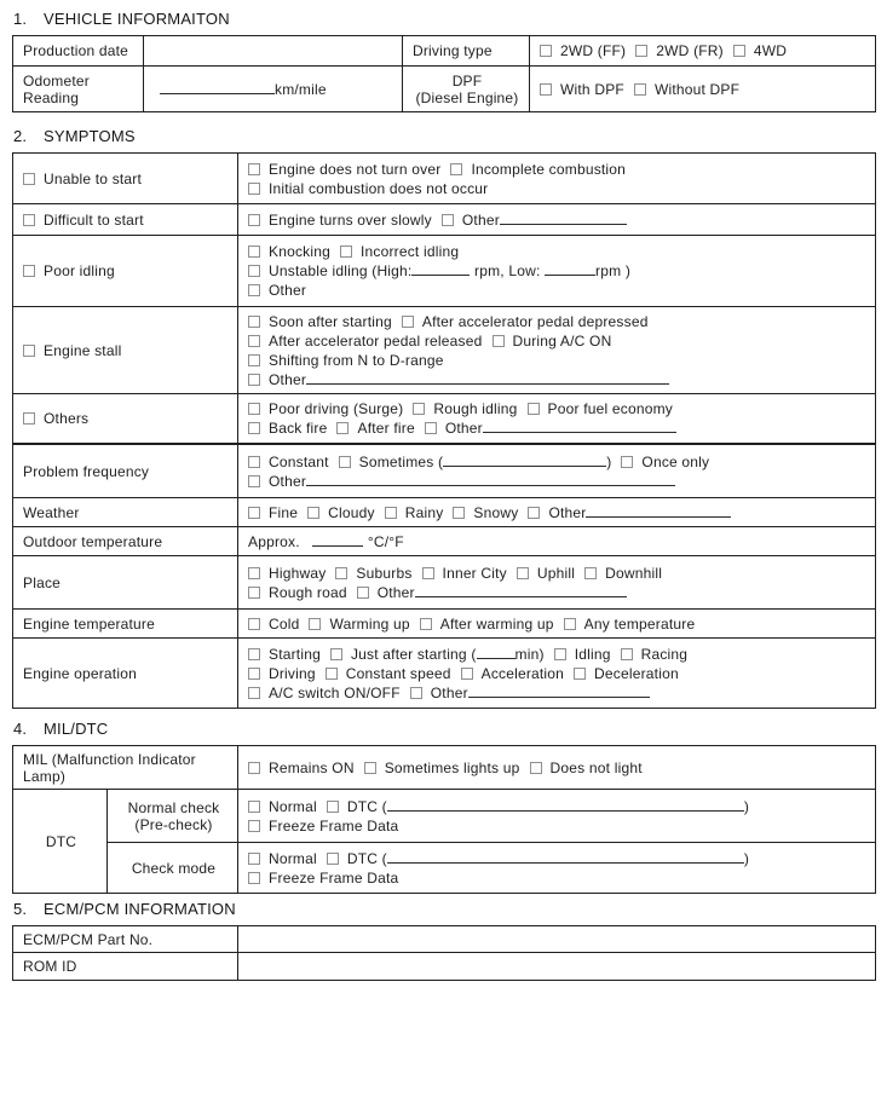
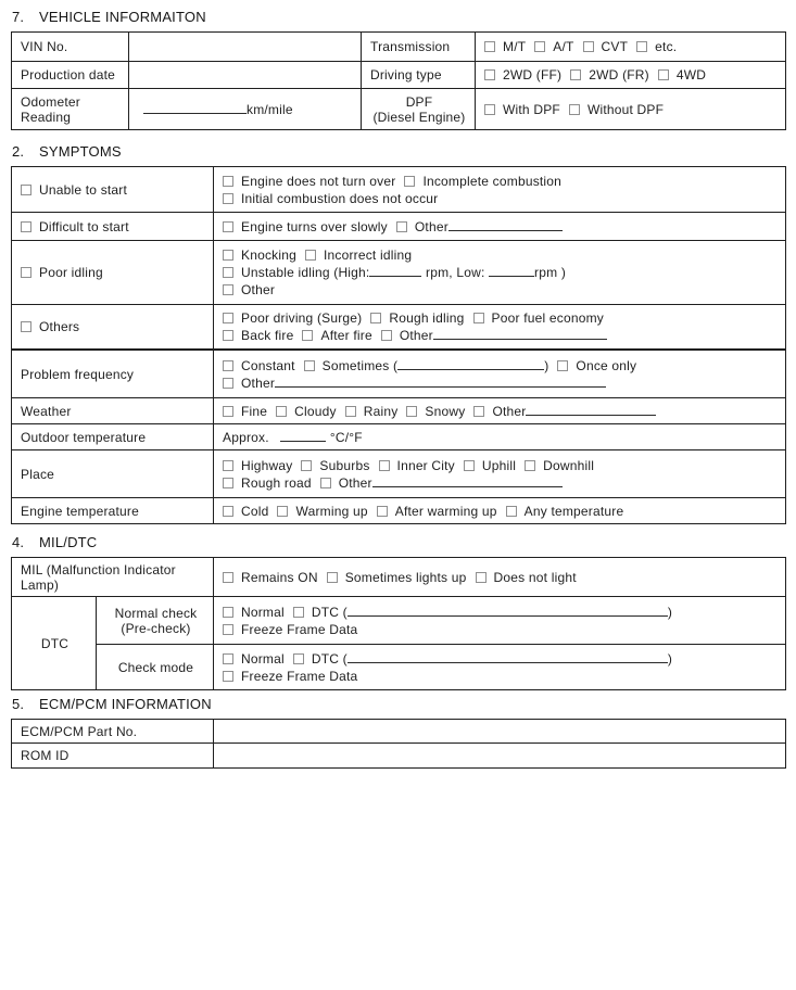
- 1.
+ 7.
  VEHICLE INFORMAITON
+ VIN No.		Transmission	M/T A/T CVT etc.
  Production date		Driving type	2WD (FF) 2WD (FR) 4WD
  Odometer Reading	km/mile	DPF (Diesel Engine)	With DPF Without DPF
  2.
  SYMPTOMS
  Unable to start	Engine does not turn over Incomplete combustionInitial combustion does not occur
  Difficult to start	Engine turns over slowly Other
  Poor idling	Knocking Incorrect idlingUnstable idling (High: rpm, Low: rpm )Other
- Engine stall	Soon after starting After accelerator pedal depressedAfter accelerator pedal released During A/C ONShifting from N to D-rangeOther
  Others	Poor driving (Surge) Rough idling Poor fuel economyBack fire After fire Other
  Problem frequency	Constant Sometimes ( ) Once onlyOther
  Weather	Fine Cloudy Rainy Snowy Other
  Outdoor temperature	Approx. °C/°F
  Place	Highway Suburbs Inner City Uphill DownhillRough road Other
  Engine temperature	Cold Warming up After warming up Any temperature
- Engine operation	Starting Just after starting ( min) Idling RacingDriving Constant speed Acceleration DecelerationA/C switch ON/OFF Other
  4.
  MIL/DTC
  MIL (Malfunction Indicator Lamp)	Remains ON Sometimes lights up Does not light
  DTC	Normal check (Pre-check)	Normal DTC ( )Freeze Frame Data
  Check mode	Normal DTC ( )Freeze Frame Data
  5.
  ECM/PCM INFORMATION
  ECM/PCM Part No.
  ROM ID
